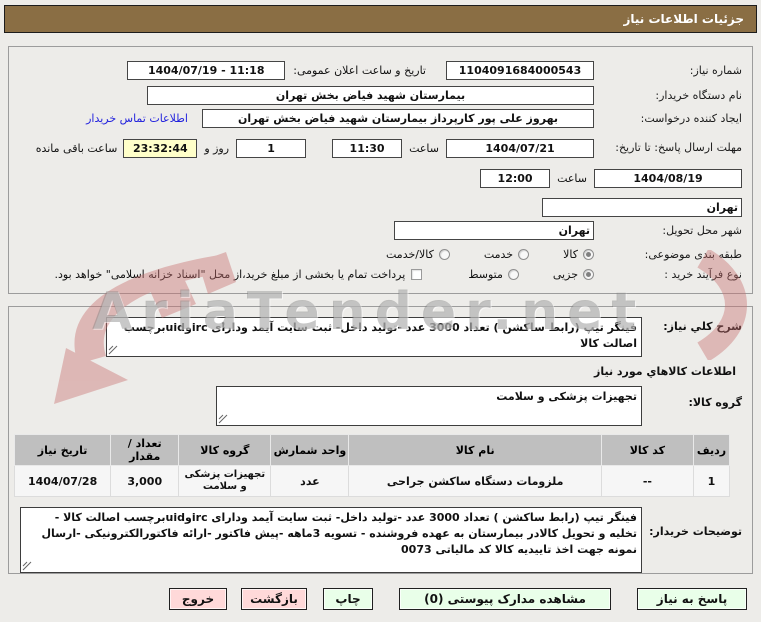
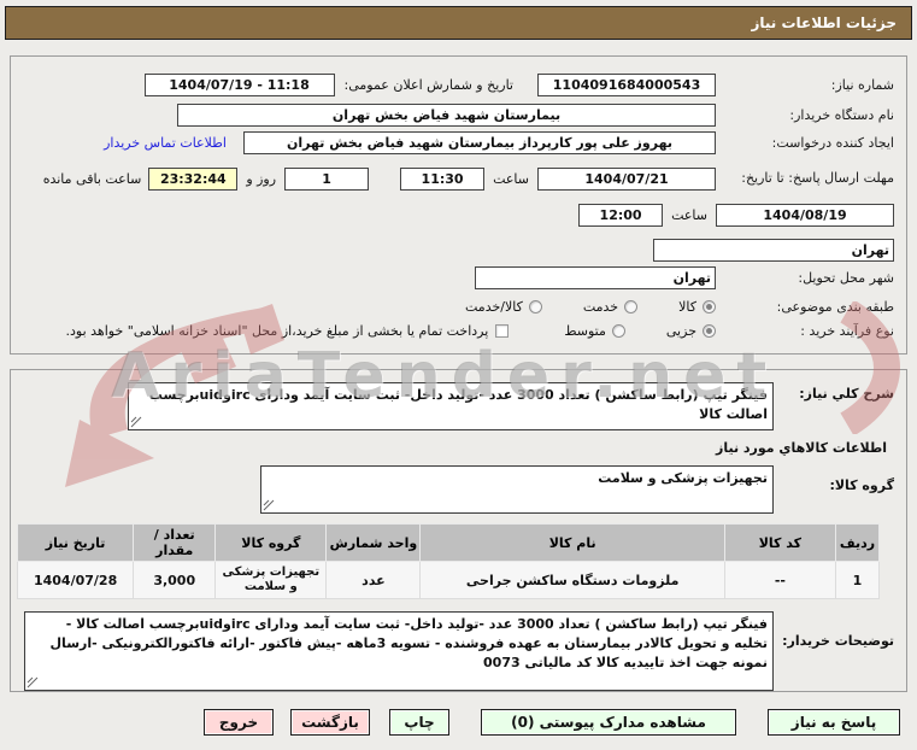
  جزئیات اطلاعات نیاز
  شماره نیاز:
  1104091684000543
- تاریخ و ساعت اعلان عمومی:
+ تاریخ و شمارش اعلان عمومی:
  1404/07/19 - 11:18
  نام دستگاه خریدار:
  بیمارستان شهید فیاض بخش تهران
  ایجاد کننده درخواست:
  بهروز علی پور کارپرداز بیمارستان شهید فیاض بخش تهران
  اطلاعات تماس خریدار
  مهلت ارسال پاسخ: تا تاریخ:
  1404/07/21
  ساعت
  11:30
  1
  روز و
  23:32:44
  ساعت باقی مانده
  1404/08/19
  ساعت
  12:00
  تهران
  شهر محل تحویل:
  تهران
  طبقه بندی موضوعی:
  کالا
  خدمت
  کالا/خدمت
  نوع فرآیند خرید :
  جزیی
  متوسط
  پرداخت تمام یا بخشی از مبلغ خرید،از محل "اسناد خزانه اسلامی" خواهد بود.
  شرح کلي نیاز:
  فینگر تیپ (رابط ساکشن ) تعداد 3000 عدد -تولید داخل- ثبت سایت آیمد ودارای ircوuidبرچسب اصالت کالا
  اطلاعات کالاهاي مورد نیاز
  گروه کالا:
  تجهیزات پزشکی و سلامت
  ردیف	کد کالا	نام کالا	واحد شمارش	گروه کالا	تعداد / مقدار	تاریخ نیاز
  1	--	ملزومات دستگاه ساکشن جراحی	عدد	تجهیزات پزشکی و سلامت	3,000	1404/07/28
  توضیحات خریدار:
  فینگر تیپ (رابط ساکشن ) تعداد 3000 عدد -تولید داخل- ثبت سایت آیمد ودارای ircوuidبرچسب اصالت کالا - تخلیه و تحویل کالادر بیمارستان به عهده فروشنده - تسویه 3ماهه -پیش فاکتور -ارائه فاکتورالکترونیکی -ارسال نمونه جهت اخذ تاییدیه کالا کد مالیاتی 0073
  پاسخ به نیاز
  مشاهده مدارک پیوستی (0)
  چاپ
  بازگشت
  خروج
  AriaTender.net
